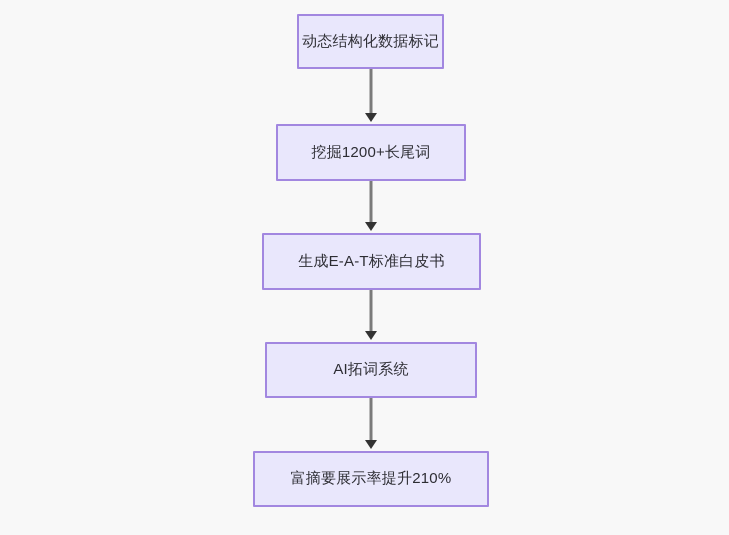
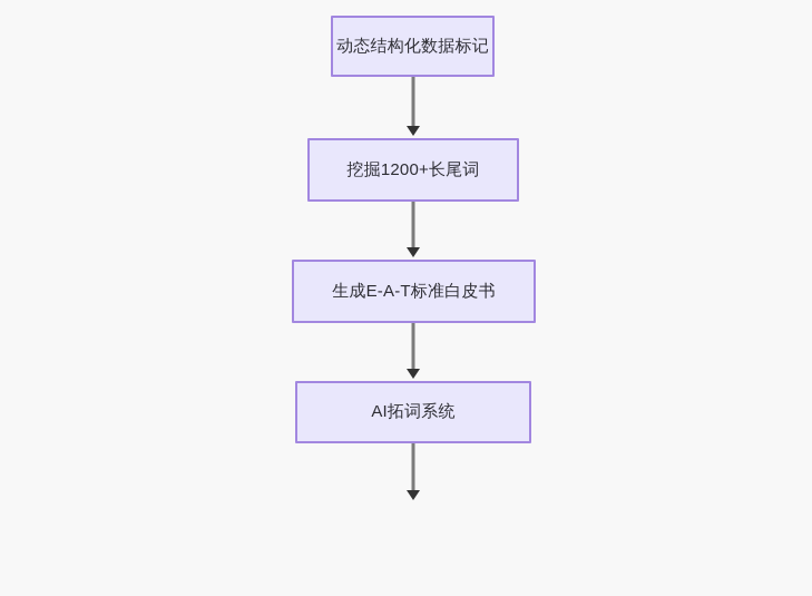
  动态结构化数据标记
  挖掘1200+长尾词
  生成E-A-T标准白皮书
  AI拓词系统
- 富摘要展示率提升210%
